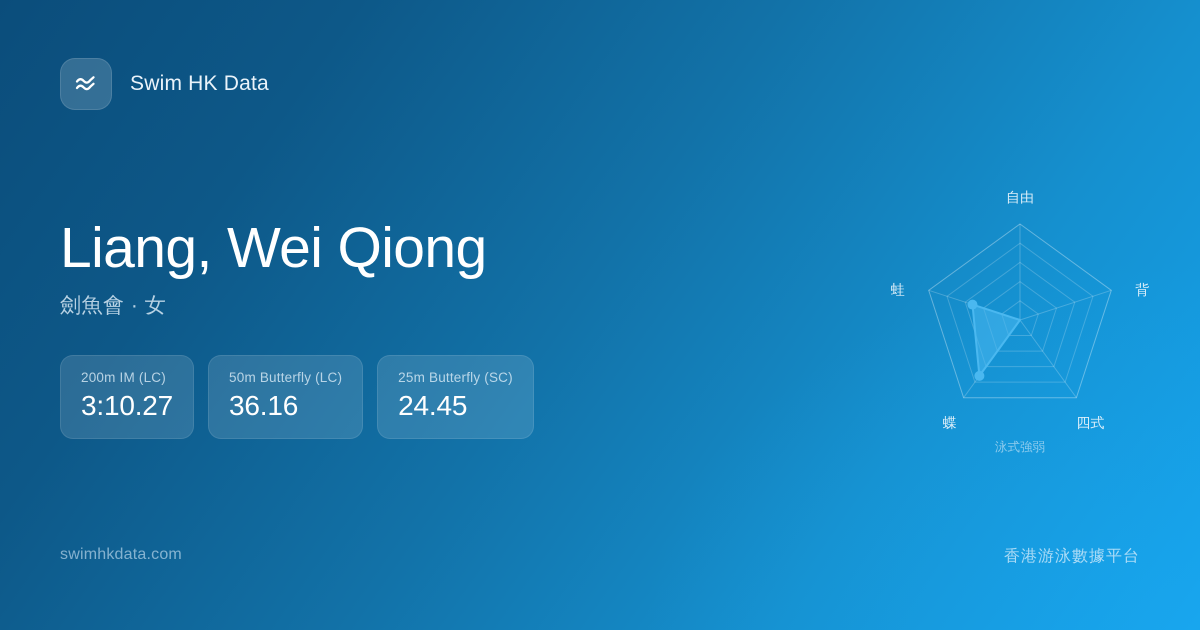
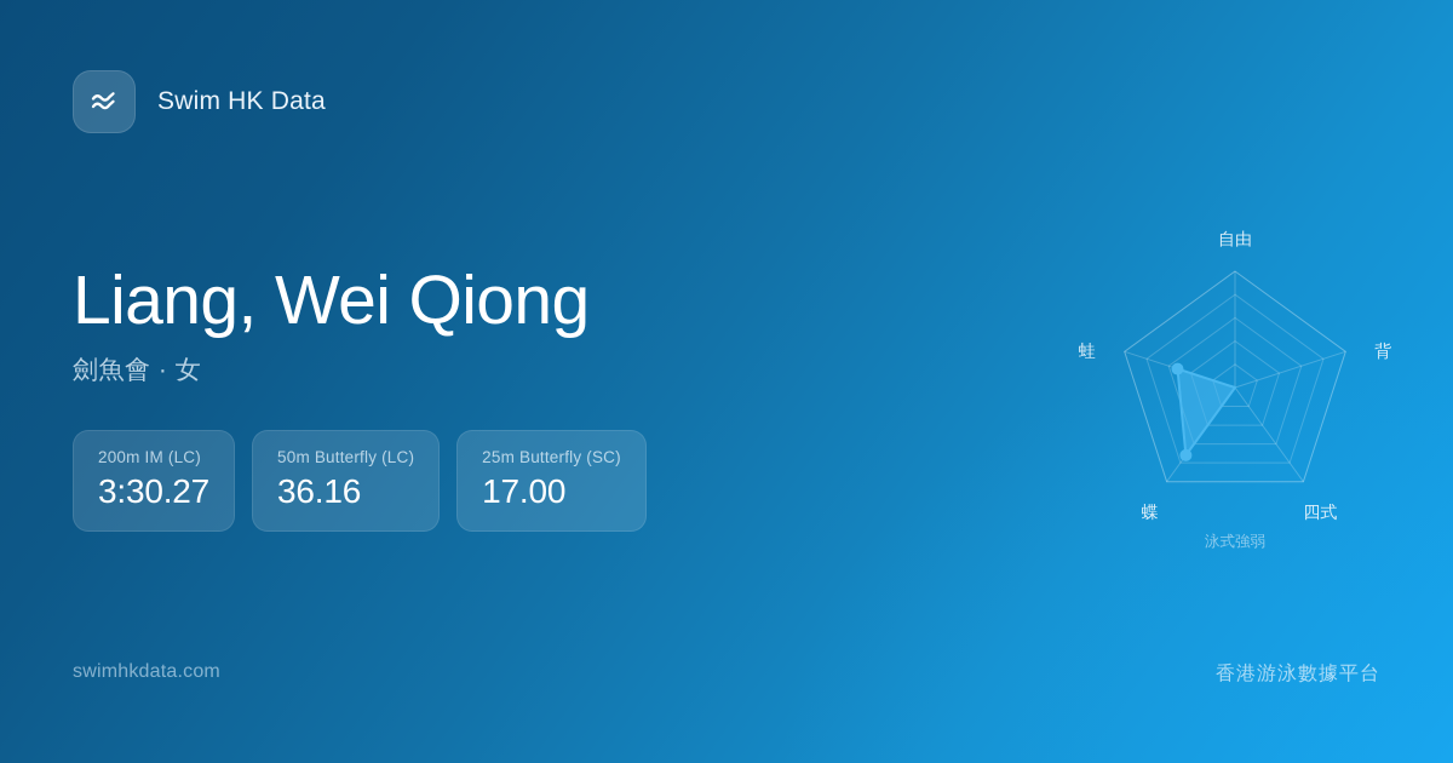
  Swim HK Data
  Liang, Wei Qiong
  劍魚會 · 女
  200m IM (LC)
- 3:10.27
+ 3:30.27
  50m Butterfly (LC)
  36.16
  25m Butterfly (SC)
- 24.45
+ 17.00
  自由
  背
  四式
  蝶
  蛙
  泳式強弱
  swimhkdata.com
  香港游泳數據平台
